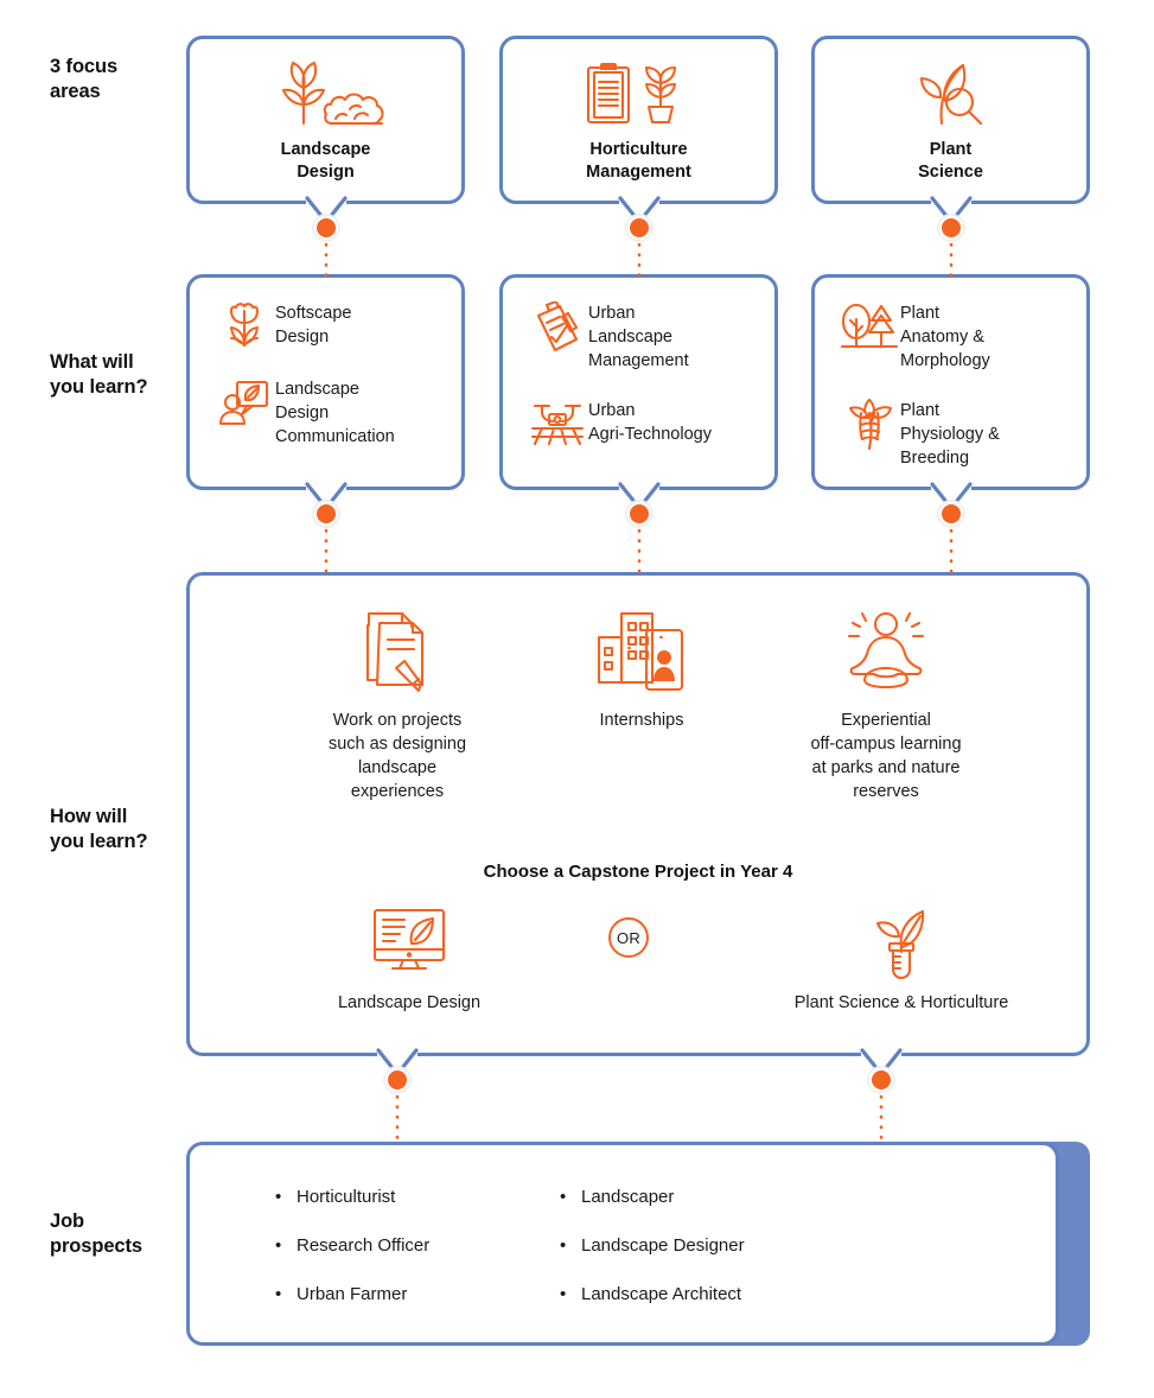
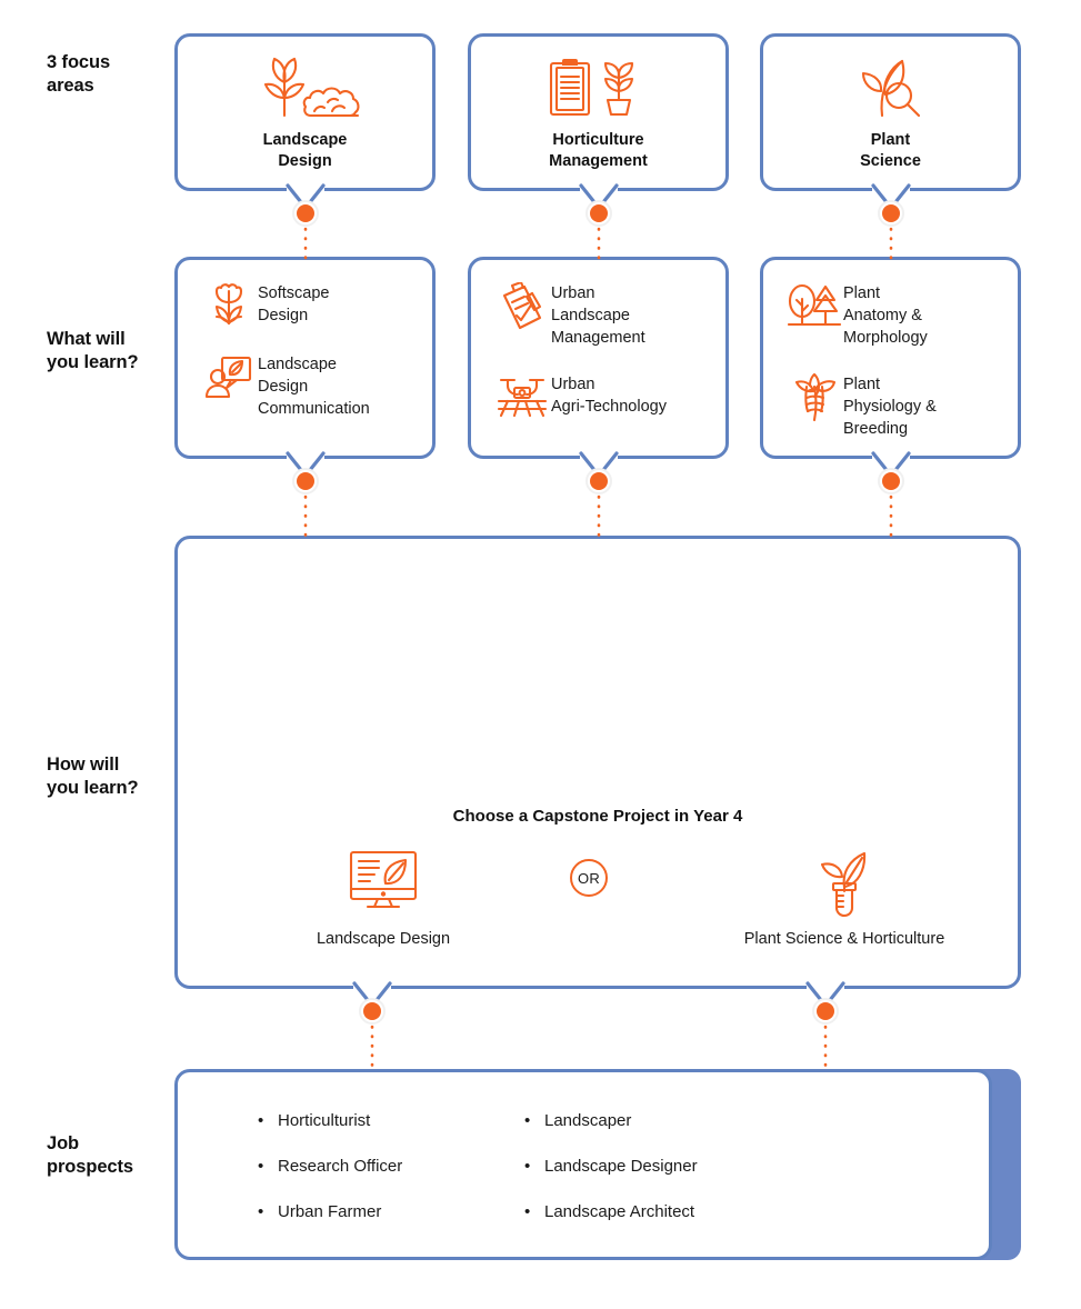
  3 focus
  areas
  What will
  you learn?
  How will
  you learn?
  Job
  prospects
  Landscape
  Design
  Horticulture
  Management
  Plant
  Science
  Softscape
  Design
  Landscape
  Design
  Communication
  Urban
  Landscape
  Management
  Urban
  Agri-Technology
  Plant
  Anatomy &
  Morphology
  Plant
  Physiology &
  Breeding
- Work on projects
- such as designing
- landscape
- experiences
- Internships
- Experiential
- off-campus learning
- at parks and nature
- reserves
  Choose a Capstone Project in Year 4
  Landscape Design
  OR
  Plant Science & Horticulture
  •
  Horticulturist
  •
  Research Officer
  •
  Urban Farmer
  •
  Landscaper
  •
  Landscape Designer
  •
  Landscape Architect
